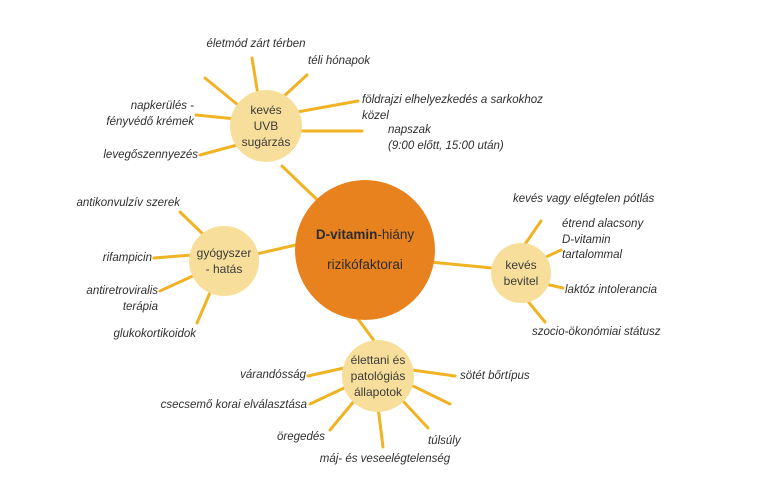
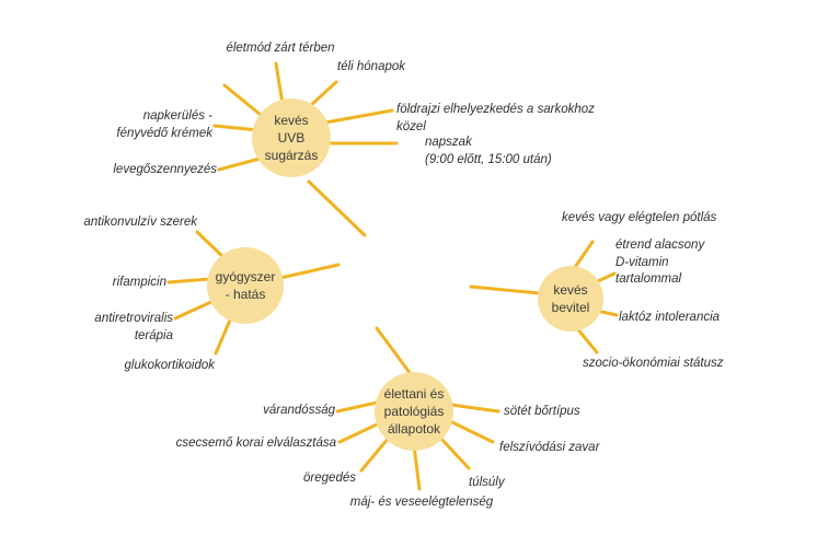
- D-vitamin-hiány
- rizikófaktorai
  kevés
  UVB
  sugárzás
  gyógyszer
  - hatás
  kevés
  bevitel
  élettani és
  patológiás
  állapotok
  életmód zárt térben
  téli hónapok
  földrajzi elhelyezkedés a sarkokhoz közel
  napszak
  (9:00 előtt, 15:00 után)
  napkerülés -
  fényvédő krémek
  levegőszennyezés
  antikonvulzív szerek
  rifampicin
  antiretroviralis
  terápia
  glukokortikoidok
  kevés vagy elégtelen pótlás
  étrend alacsony
  D-vitamin
  tartalommal
  laktóz intolerancia
  szocio-ökonómiai státusz
  várandósság
  sötét bőrtípus
  csecsemő korai elválasztása
+ felszívódási zavar
  öregedés
  túlsúly
  máj- és veseelégtelenség
